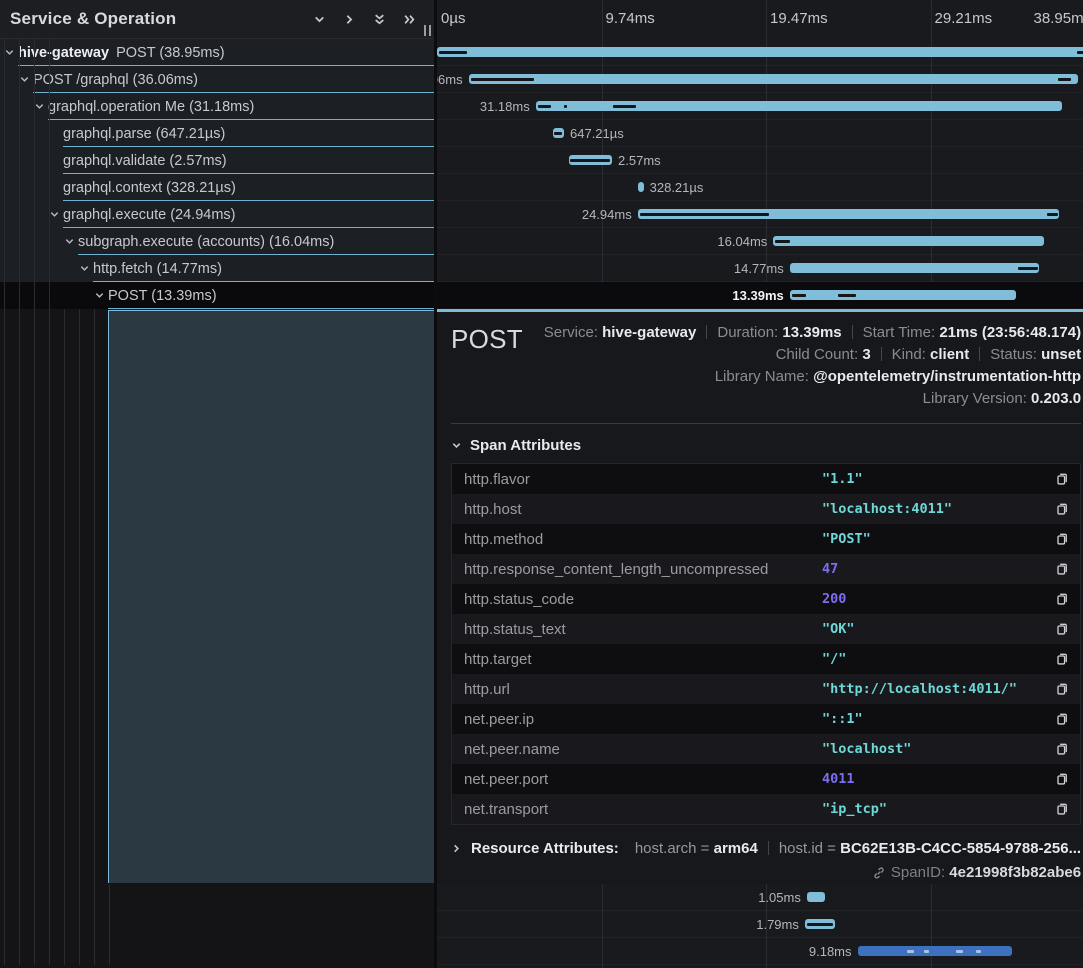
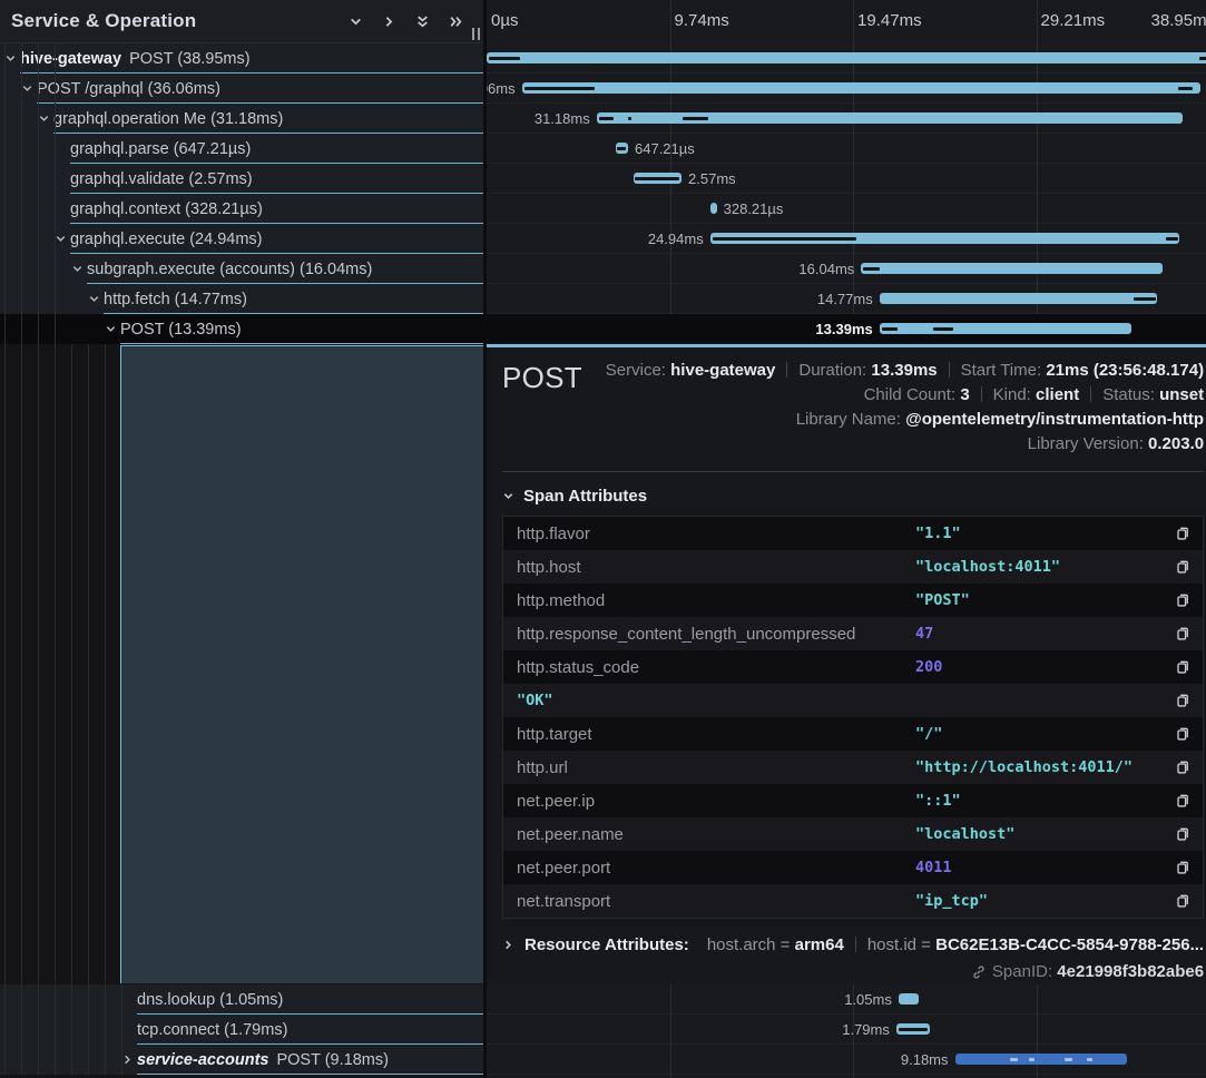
  Service & Operation
  hiegateway
  POST (38.95ms)
  PST /graphql (36.06ms)
  graphql.operation Me (31.18ms)
  graphql.parse (647.21µs)
  graphql.validate (2.57ms)
  graphql.context (328.21µs)
  graphql.execute (24.94ms)
  subgraph.execute (accounts) (16.04ms)
  http.fetch (14.77ms)
  POST (13.39ms)
+ dns.lookup (1.05ms)
+ tcp.connect (1.79ms)
+ service-accounts
+ POST (9.18ms)
  0µs
  9.74ms
  19.47ms
  29.21ms
  38.95m
  31.18ms
  647.21µs
  2.57ms
  328.21µs
  24.94ms
  16.04ms
  14.77ms
  13.39ms
  POST
  Service: hive-gateway Duration: 13.39ms Start Time: 21ms (23:56:48.174)
  Child Count: 3 Kind: client Status: unset
  Library Name: @opentelemetry/instrumentation-http
  Library Version: 0.203.0
  Span Attributes
  http.flavor
  "1.1"
  http.host
  "localhost:4011"
  http.method
  "POST"
  http.response_content_length_uncompressed
  47
  http.status_code
  200
- http.status_text
  "OK"
  http.target
  "/"
  http.url
  "http://localhost:4011/"
  net.peer.ip
  "::1"
  net.peer.name
  "localhost"
  net.peer.port
  4011
  net.transport
  "ip_tcp"
  Resource Attributes:
  host.arch = arm64 host.id = BC62E13B-C4CC-5854-9788-256...
  SpanID: 4e21998f3b82abe6
  1.05ms
  1.79ms
  9.18ms
